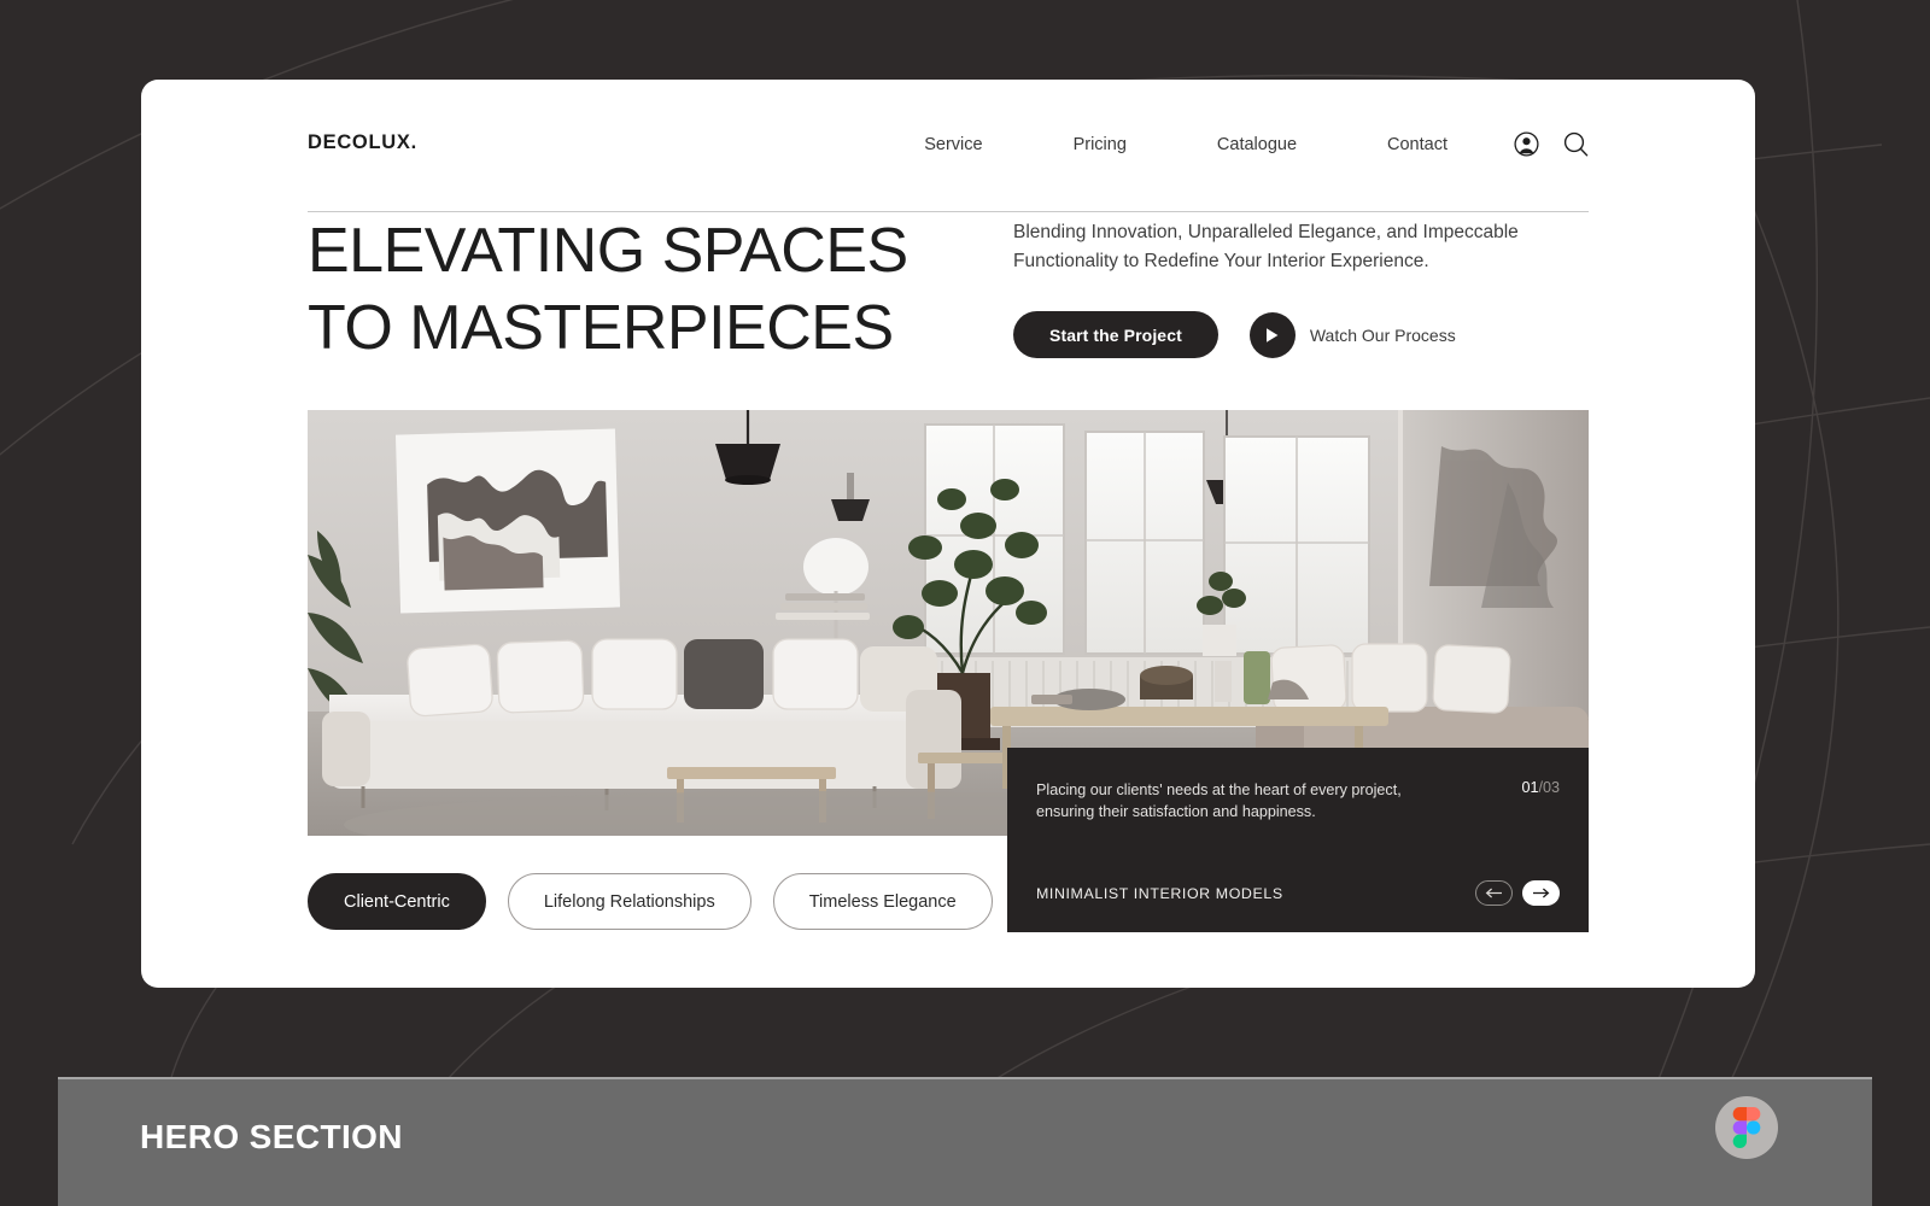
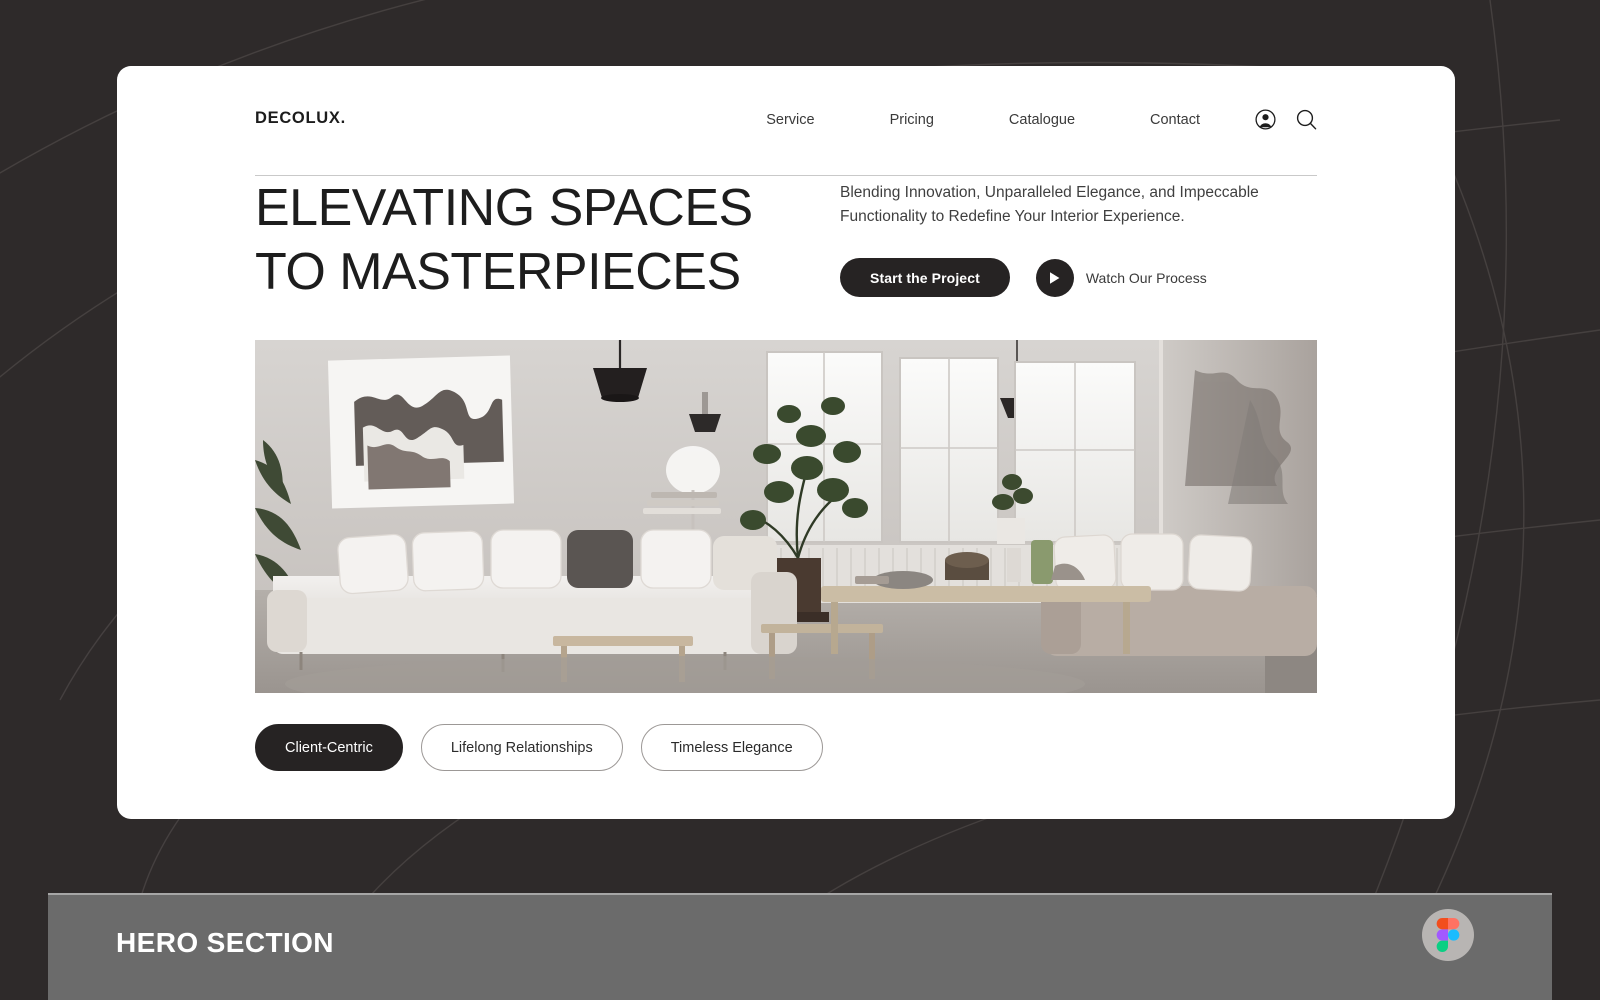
  DECOLUX.
  Service
  Pricing
  Catalogue
  Contact
  ELEVATING SPACES
  TO MASTERPIECES
  Blending Innovation, Unparalleled Elegance, and Impeccable Functionality to Redefine Your Interior Experience.
  Start the Project
  Watch Our Process
- Placing our clients' needs at the heart of every project, ensuring their satisfaction and happiness.
- 01/03
- MINIMALIST INTERIOR MODELS
  Client-Centric
  Lifelong Relationships
  Timeless Elegance
  HERO SECTION
